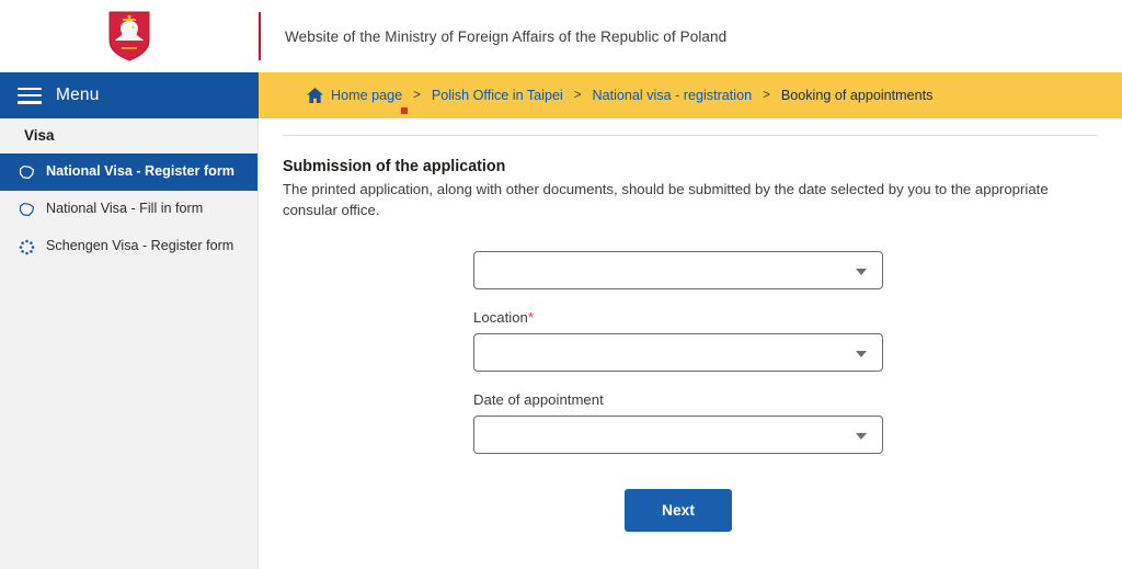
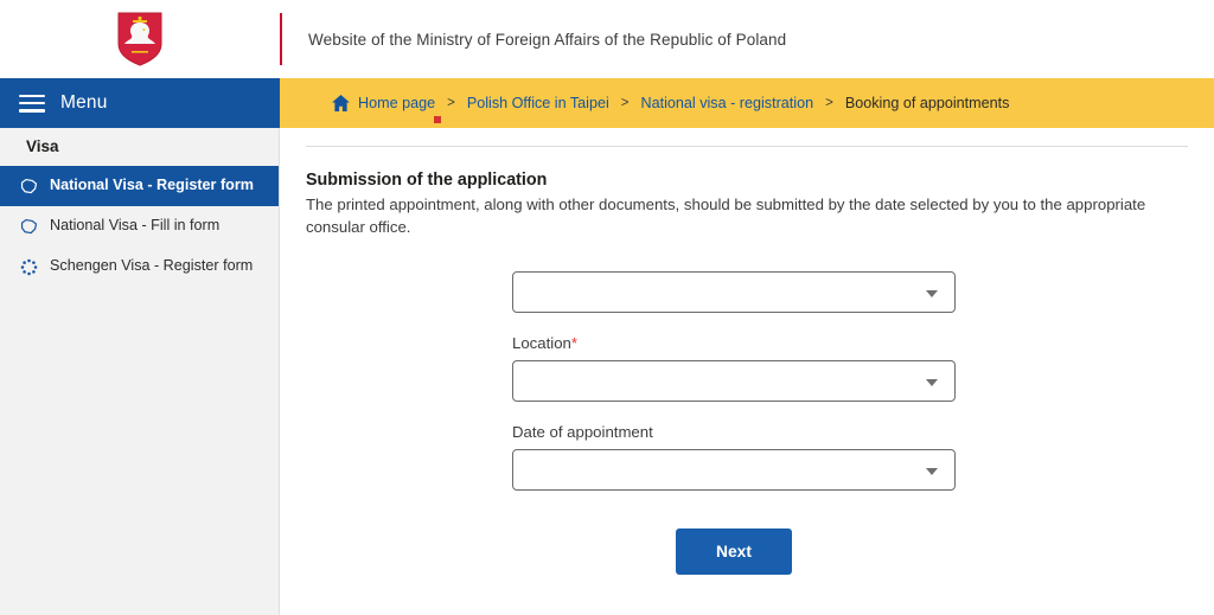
  Website of the Ministry of Foreign Affairs of the Republic of Poland
  Menu
  Home page
  >
  Polish Office in Taipei
  >
  National visa - registration
  >
  Booking of appointments
  Visa
  National Visa - Register form
  National Visa - Fill in form
  Schengen Visa - Register form
  Submission of the application
- The printed application, along with other documents, should be submitted by the date selected by you to the appropriate consular office.
+ The printed appointment, along with other documents, should be submitted by the date selected by you to the appropriate consular office.
  Location*
  Date of appointment
  Next
